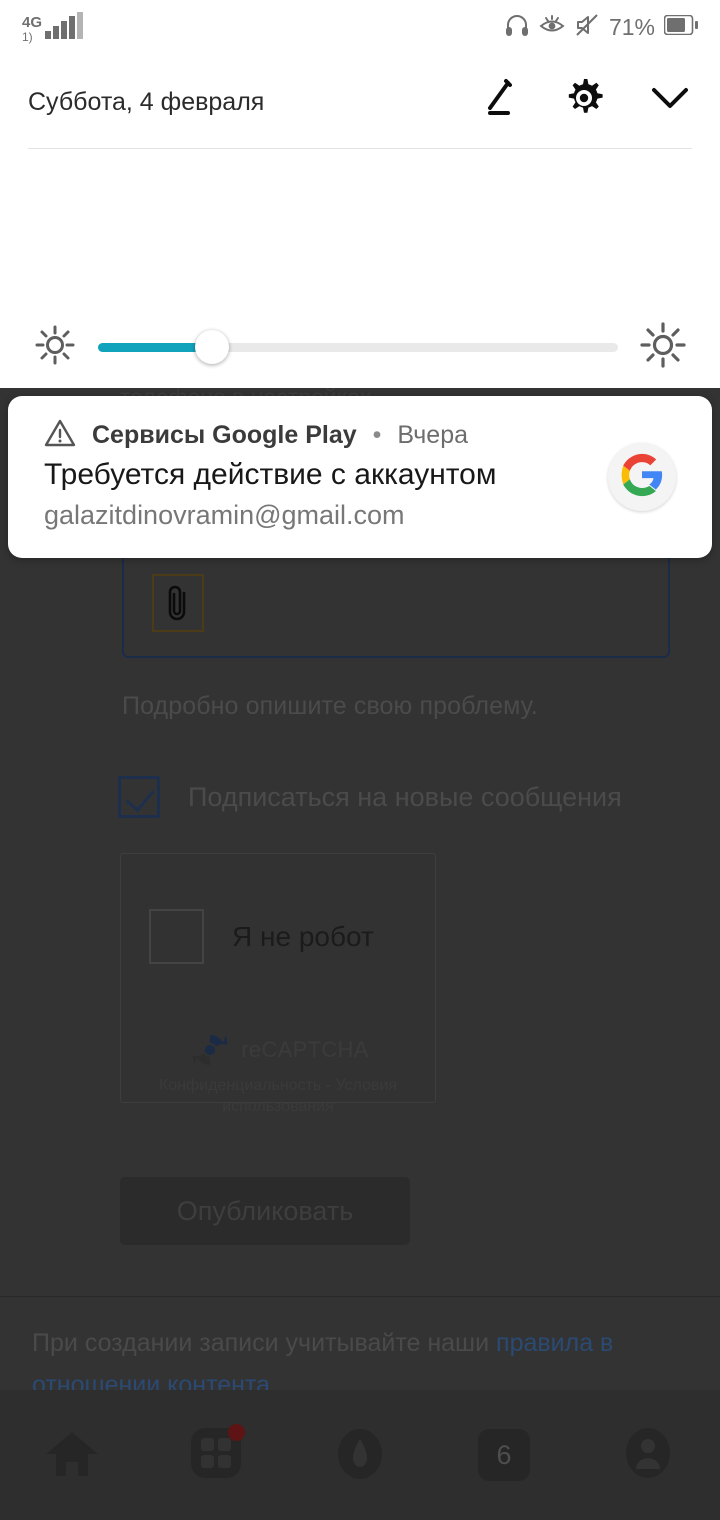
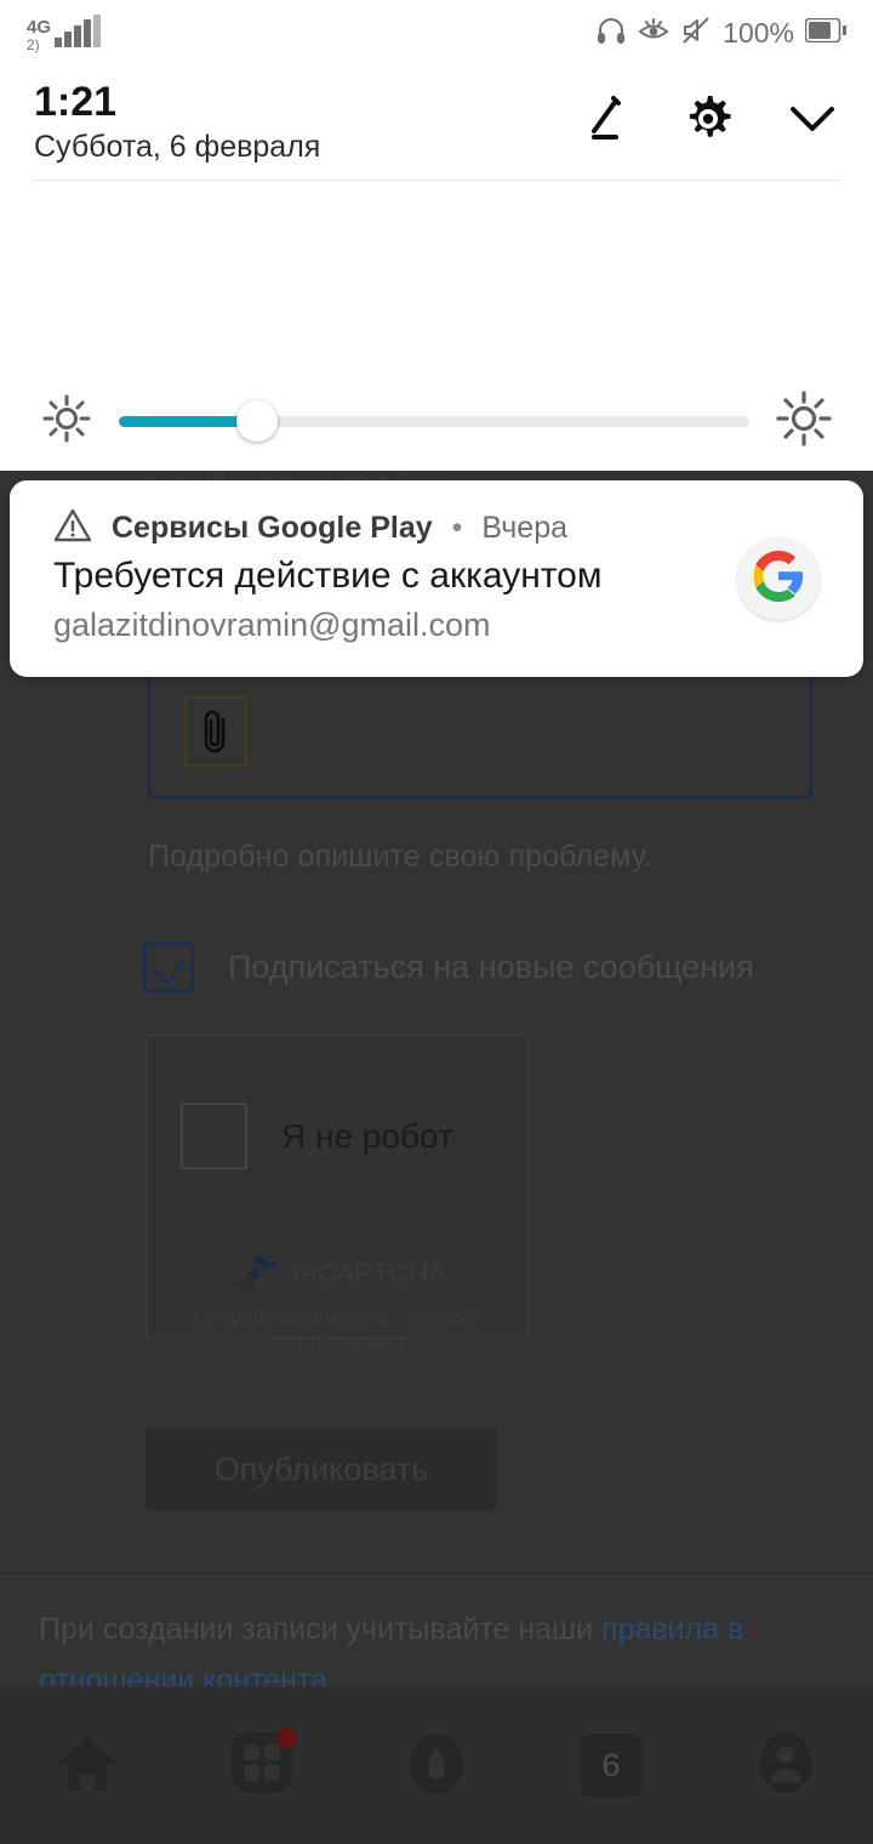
  Подробно опишите свою проблему.
  Подписаться на новые сообщения
  6
  4G
- 1)
+ 2)
- 71%
+ 100%
+ 1:21
- Суббота, 4 февраля
+ Суббота, 6 февраля
  Сервисы Google Play
  •
  Вчера
  Требуется действие с аккаунтом
  galazitdinovramin@gmail.com
